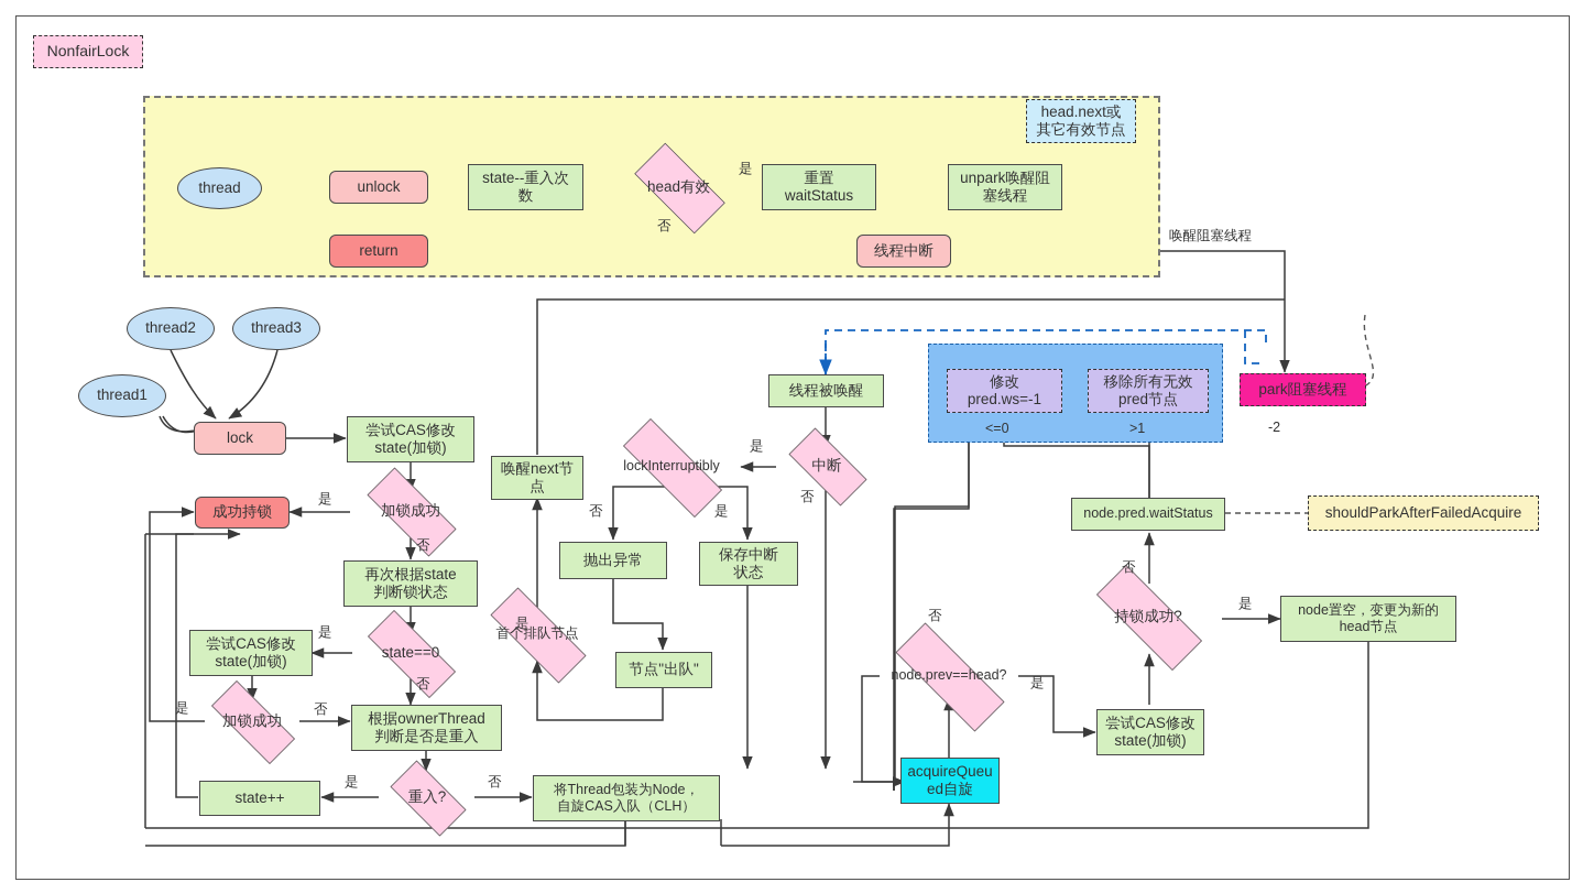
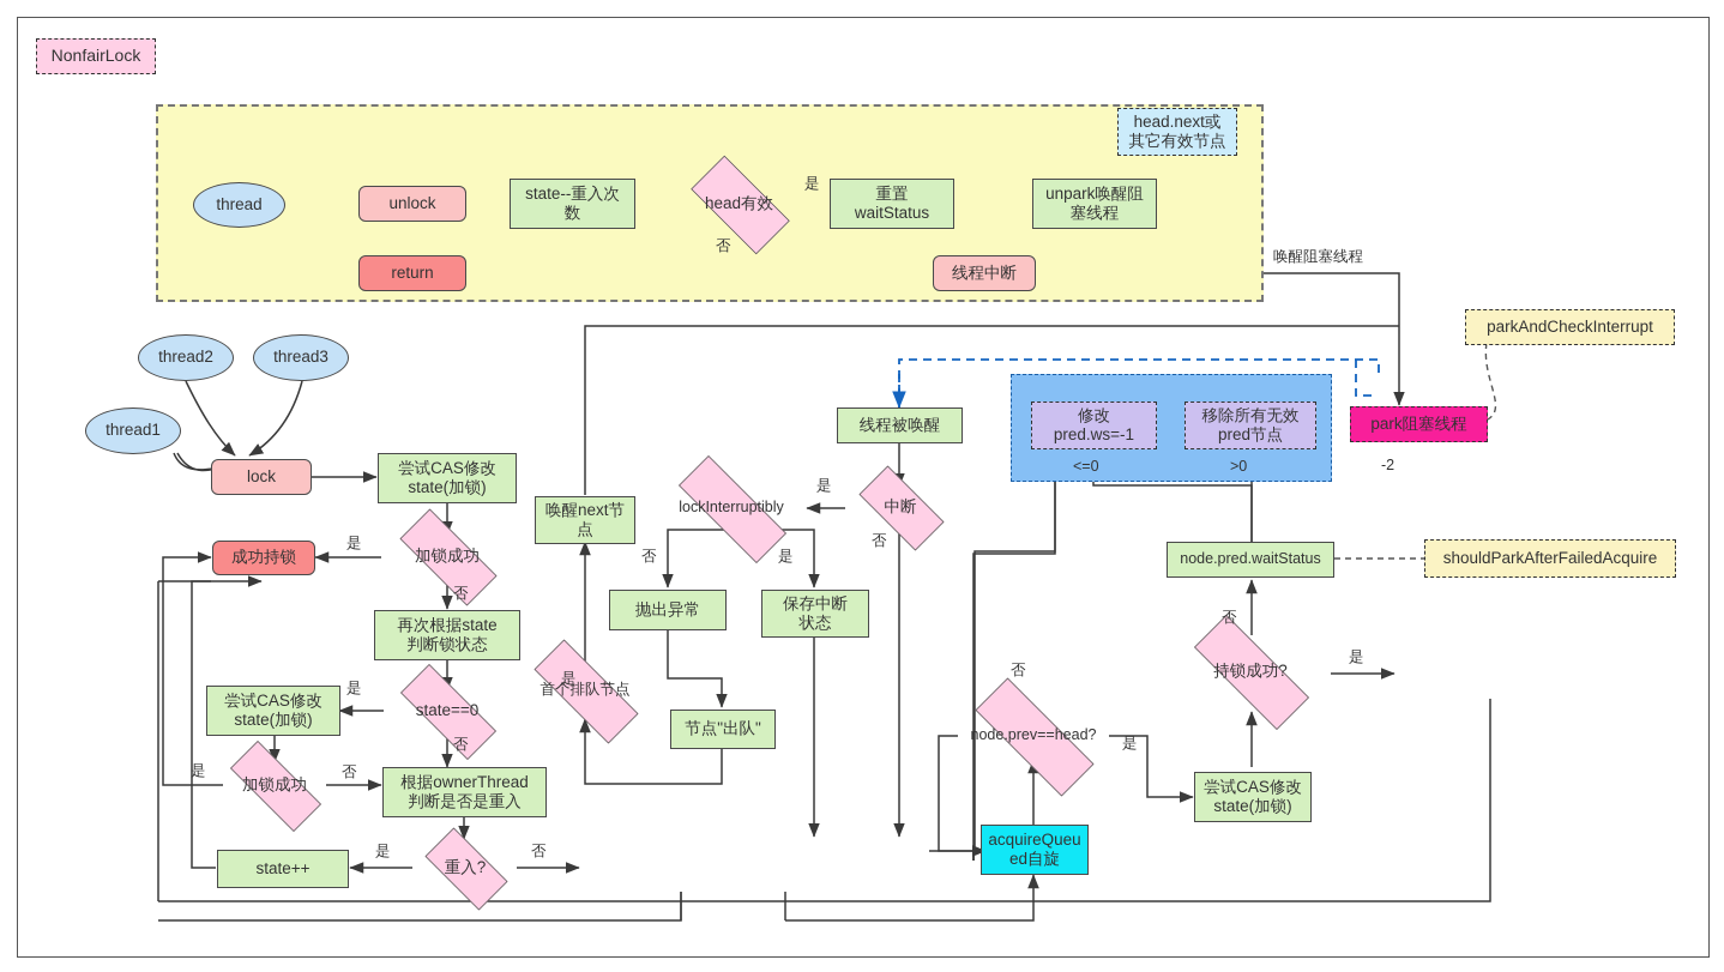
  NonfairLock
  thread
  unlock
  state--重入次
  数
  head有效
  重置
  waitStatus
  unpark唤醒阻
  塞线程
  head.next或
  其它有效节点
  return
  线程中断
  thread1
  thread2
  thread3
  lock
  尝试CAS修改
  state(加锁)
  加锁成功
  成功持锁
  再次根据state
  判断锁状态
  state==0
  尝试CAS修改
  state(加锁)
  加锁成功
  根据ownerThread
  判断是否是重入
  重入?
  state++
- 将Thread包装为Node，
- 自旋CAS入队（CLH）
  唤醒next节
  点
  首个排队节点
  lockInterruptibly
  抛出异常
  保存中断
  状态
  节点"出队"
  线程被唤醒
  中断
  修改
  pred.ws=-1
  移除所有无效
  pred节点
  park阻塞线程
+ parkAndCheckInterrupt
  node.pred.waitStatus
  shouldParkAfterFailedAcquire
  持锁成功?
- node置空，变更为新的
- head节点
  node.prev==head?
  尝试CAS修改
  state(加锁)
  acquireQueu
  ed自旋
  是
  否
  唤醒阻塞线程
  是
  否
  是
  否
  是
  否
  是
  否
  是
  是
  否
  否
  是
  <=0
- >1
+ >0
  -2
  否
  是
  是
  否
